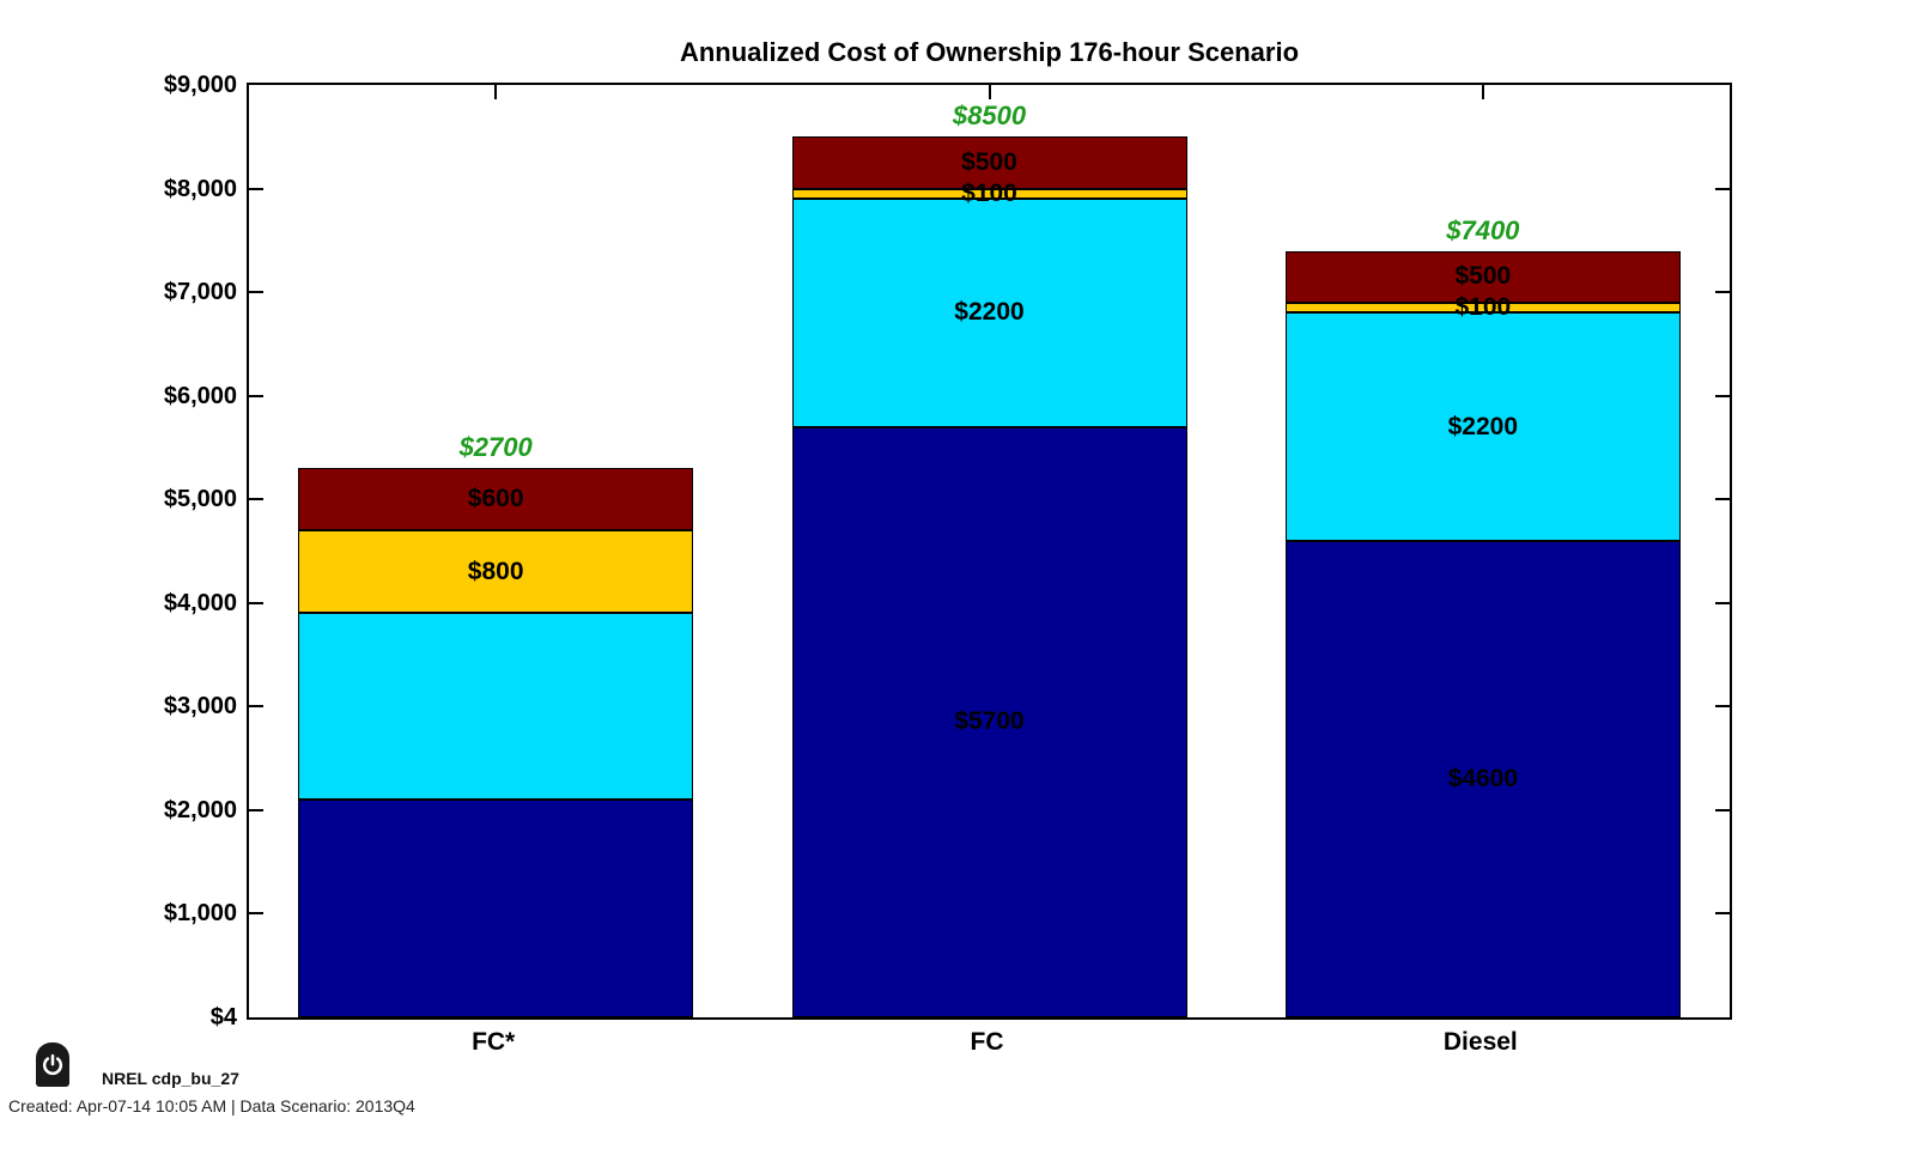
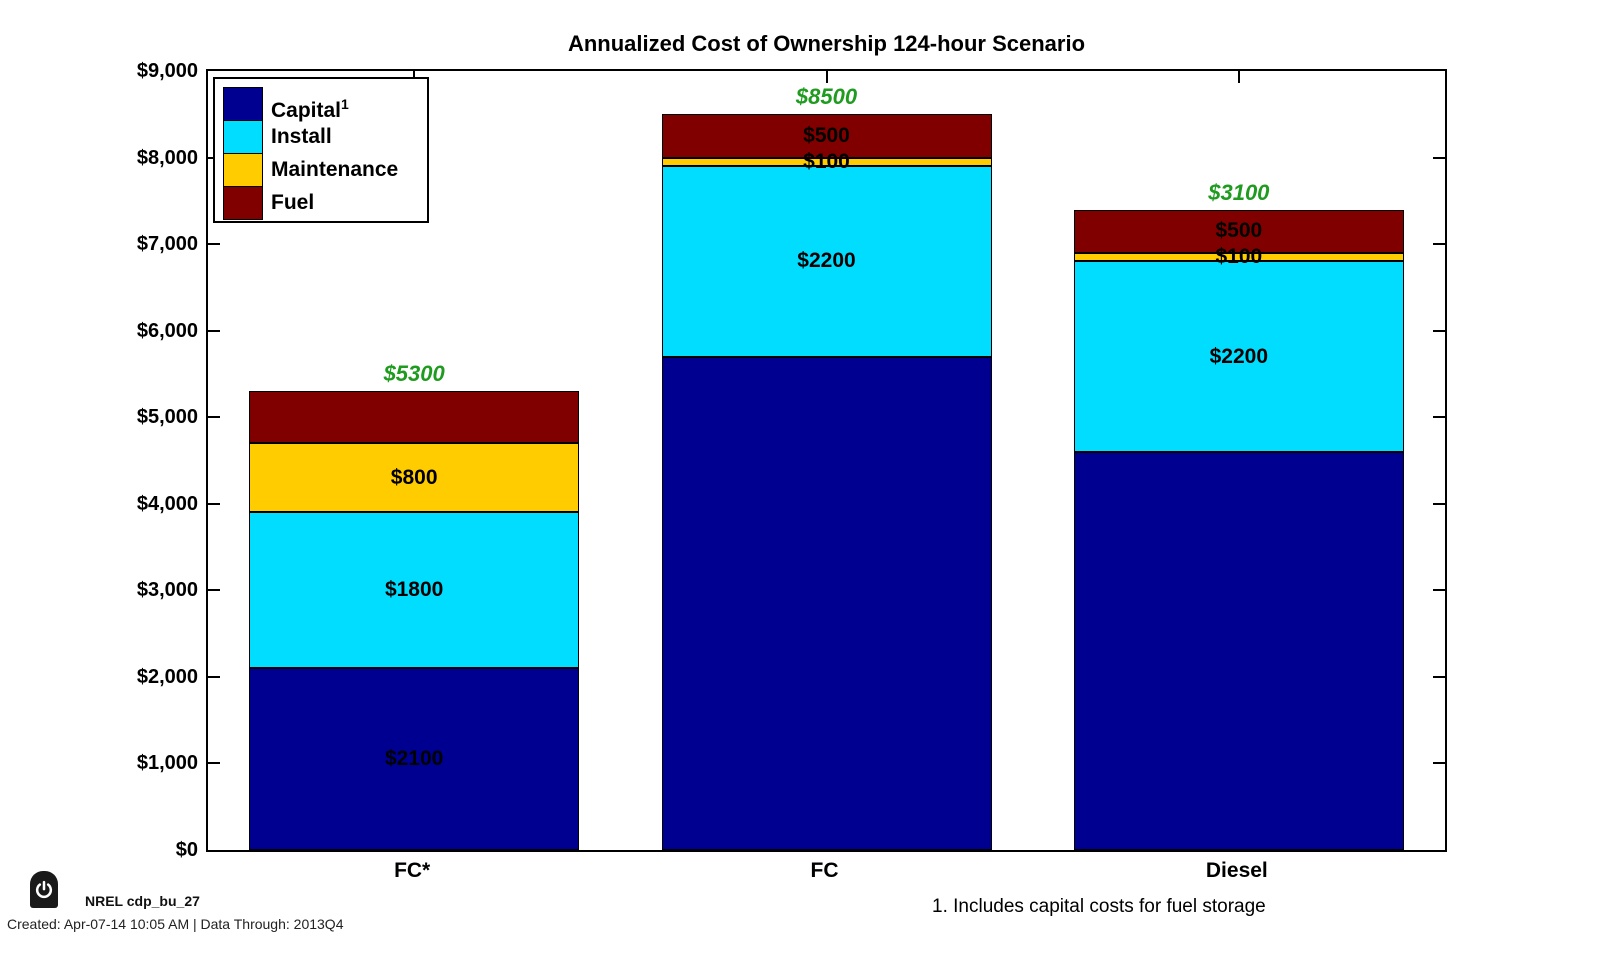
- Annualized Cost of Ownership 176-hour Scenario
+ Annualized Cost of Ownership 124-hour Scenario
+ $2100
+ $1800
  $800
- $600
- $2700
+ $5300
- $5700
  $2200
  $100
  $500
  $8500
- $4600
  $2200
  $100
  $500
- $7400
+ $3100
- $4
+ $0
  $1,000
  $2,000
  $3,000
  $4,000
  $5,000
  $6,000
  $7,000
  $8,000
  $9,000
  FC*
  FC
  Diesel
+ Capital1
+ Install
+ Maintenance
+ Fuel
+ 1. Includes capital costs for fuel storage
  NREL cdp_bu_27
- Created: Apr-07-14 10:05 AM | Data Scenario: 2013Q4
+ Created: Apr-07-14 10:05 AM | Data Through: 2013Q4
